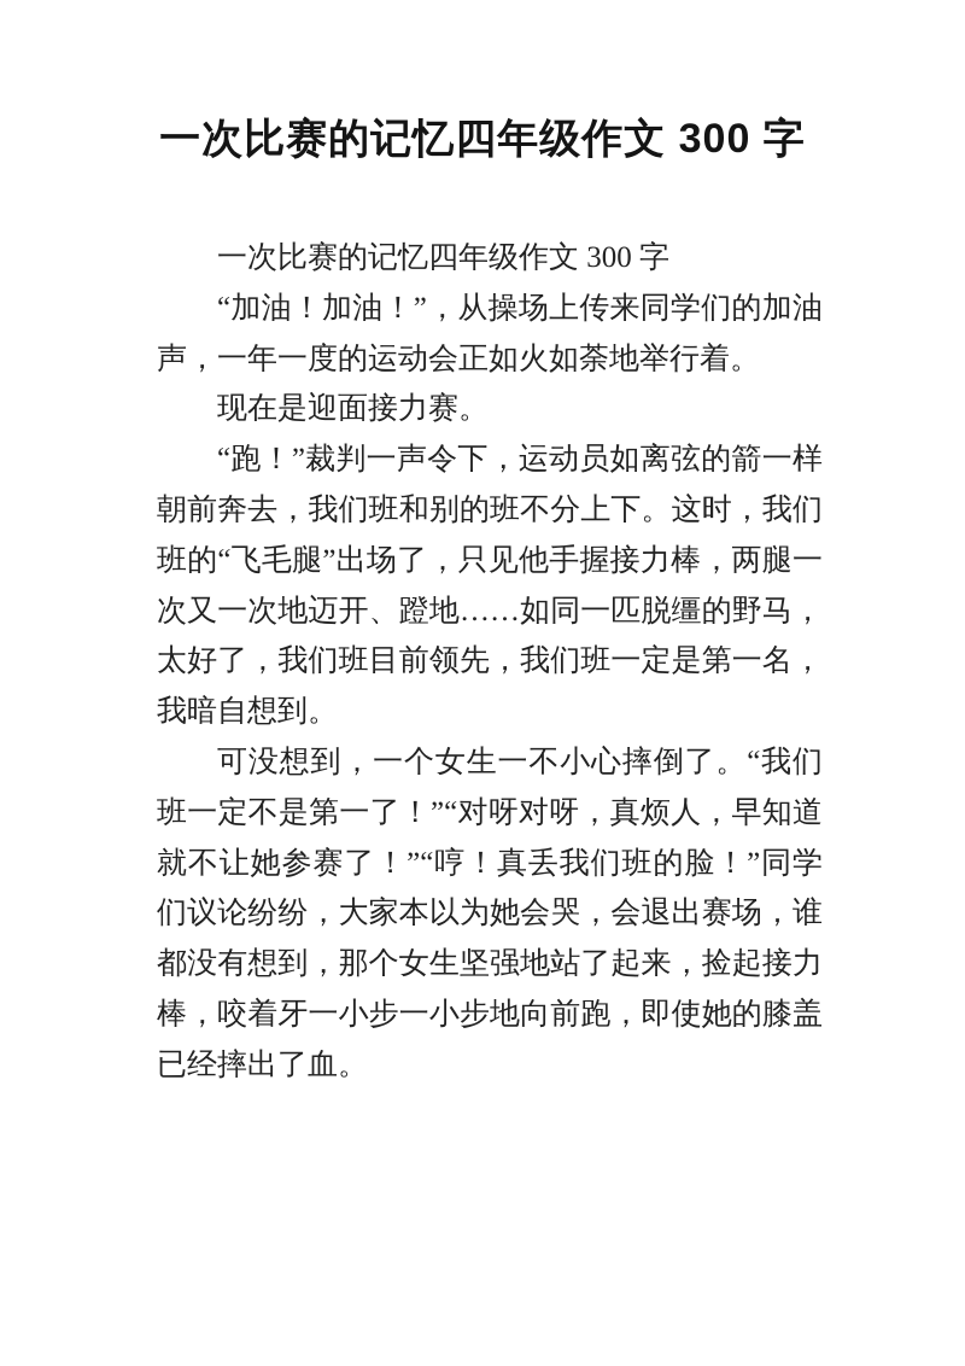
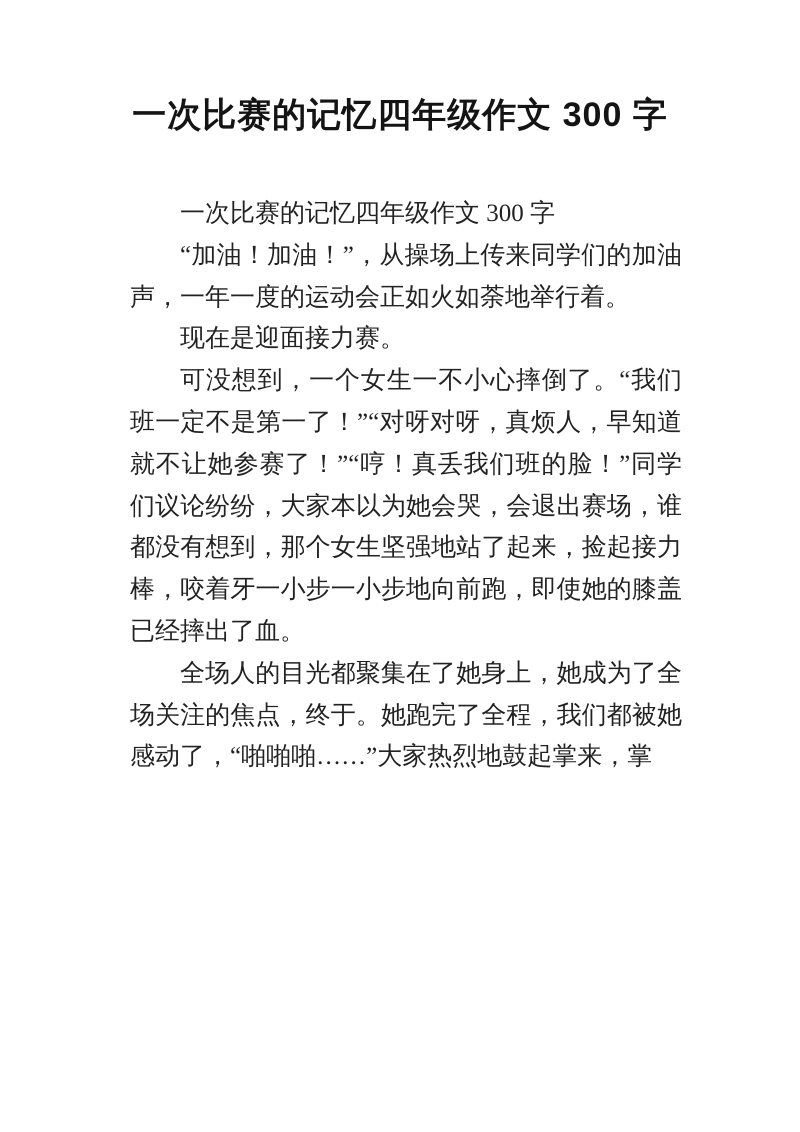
  一次比赛的记忆四年级作文 300 字
  一次比赛的记忆四年级作文 300 字
  “加油！加油！”，从操场上传来同学们的加油声，一年一度的运动会正如火如荼地举行着。
  现在是迎面接力赛。
- “跑！”裁判一声令下，运动员如离弦的箭一样朝前奔去，我们班和别的班不分上下。这时，我们班的“飞毛腿”出场了，只见他手握接力棒，两腿一次又一次地迈开、蹬地……如同一匹脱缰的野马，太好了，我们班目前领先，我们班一定是第一名，我暗自想到。
  可没想到，一个女生一不小心摔倒了。“我们班一定不是第一了！”“对呀对呀，真烦人，早知道就不让她参赛了！”“哼！真丢我们班的脸！”同学们议论纷纷，大家本以为她会哭，会退出赛场，谁都没有想到，那个女生坚强地站了起来，捡起接力棒，咬着牙一小步一小步地向前跑，即使她的膝盖已经摔出了血。
+ 全场人的目光都聚集在了她身上，她成为了全场关注的焦点，终于。她跑完了全程，我们都被她感动了，“啪啪啪……”大家热烈地鼓起掌来，掌
